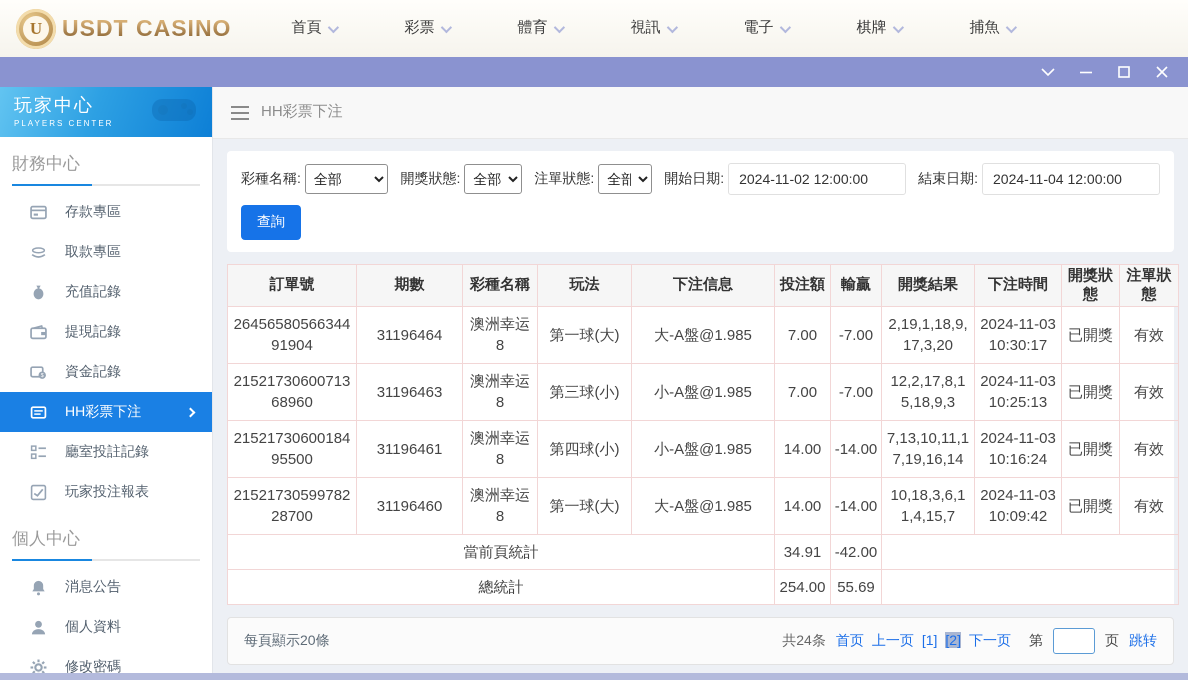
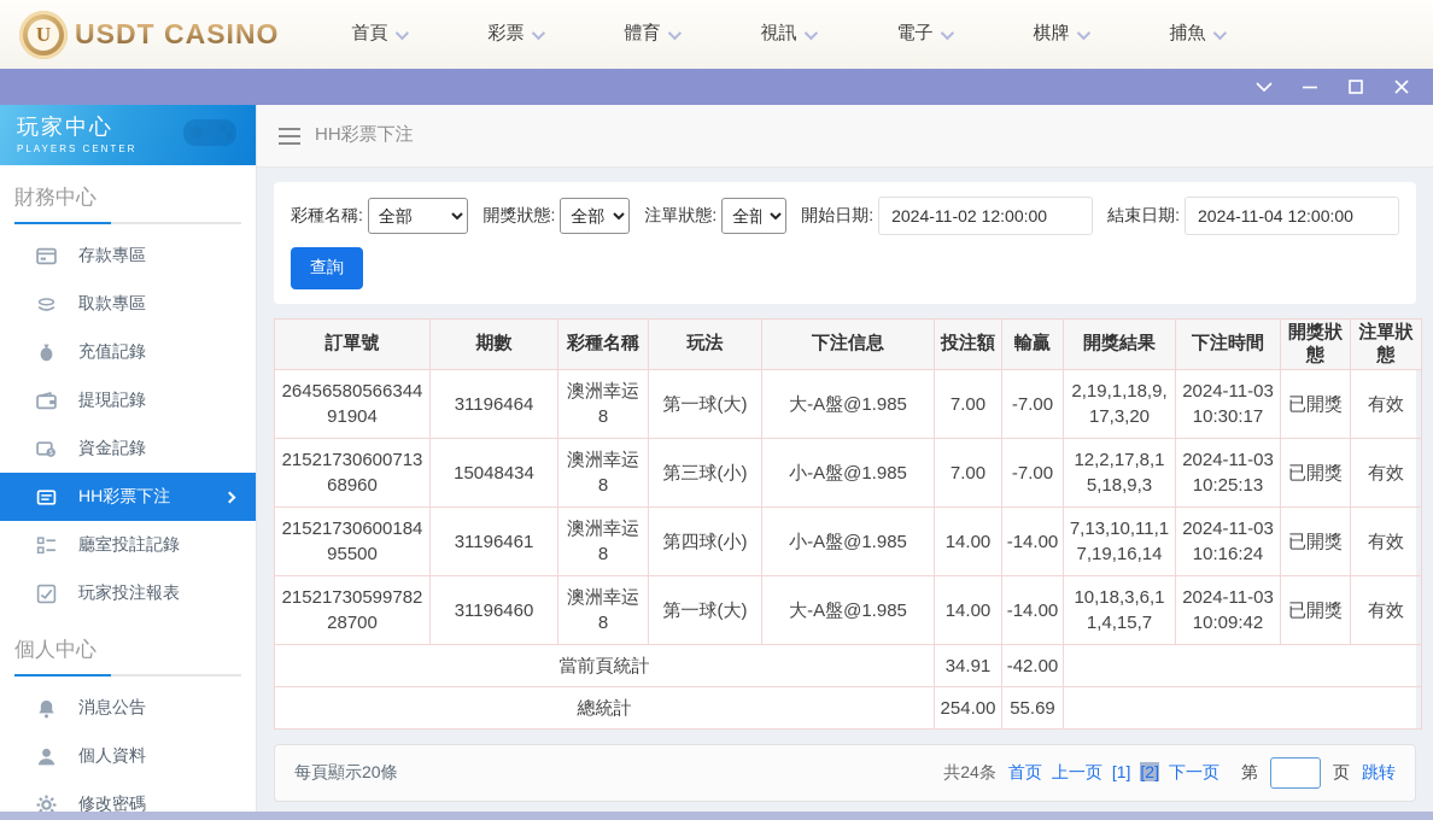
  U
  USDT CASINO
  首頁
  彩票
  體育
  視訊
  電子
  棋牌
  捕魚
  玩家中心
  PLAYERS CENTER
  財務中心
  存款專區
  取款專區
  充值記錄
  提現記錄
  資金記錄
  HH彩票下注
  廳室投註記錄
  玩家投注報表
  個人中心
  消息公告
  個人資料
  修改密碼
  HH彩票下注
  彩種名稱:
  全部
  開獎狀態:
  全部
  注單狀態:
  全部
  開始日期:
  2024-11-02 12:00:00
  結束日期:
  2024-11-04 12:00:00
  查詢
  訂單號	期數	彩種名稱	玩法	下注信息	投注額	輸贏	開獎結果	下注時間	開獎狀態	注單狀態
  2645658056634491904	31196464	澳洲幸运8	第一球(大)	大-A盤@1.985	7.00	-7.00	2,19,1,18,9,17,3,20	2024-11-03 10:30:17	已開獎	有效
- 2152173060071368960	31196463	澳洲幸运8	第三球(小)	小-A盤@1.985	7.00	-7.00	12,2,17,8,15,18,9,3	2024-11-03 10:25:13	已開獎	有效
+ 2152173060071368960	15048434	澳洲幸运8	第三球(小)	小-A盤@1.985	7.00	-7.00	12,2,17,8,15,18,9,3	2024-11-03 10:25:13	已開獎	有效
  2152173060018495500	31196461	澳洲幸运8	第四球(小)	小-A盤@1.985	14.00	-14.00	7,13,10,11,17,19,16,14	2024-11-03 10:16:24	已開獎	有效
  2152173059978228700	31196460	澳洲幸运8	第一球(大)	大-A盤@1.985	14.00	-14.00	10,18,3,6,11,4,15,7	2024-11-03 10:09:42	已開獎	有效
  當前頁統計	34.91	-42.00
  總統計	254.00	55.69
  每頁顯示20條
  共24条
  首页 上一页 [1] [2] 下一页
  第
  页
  跳转
